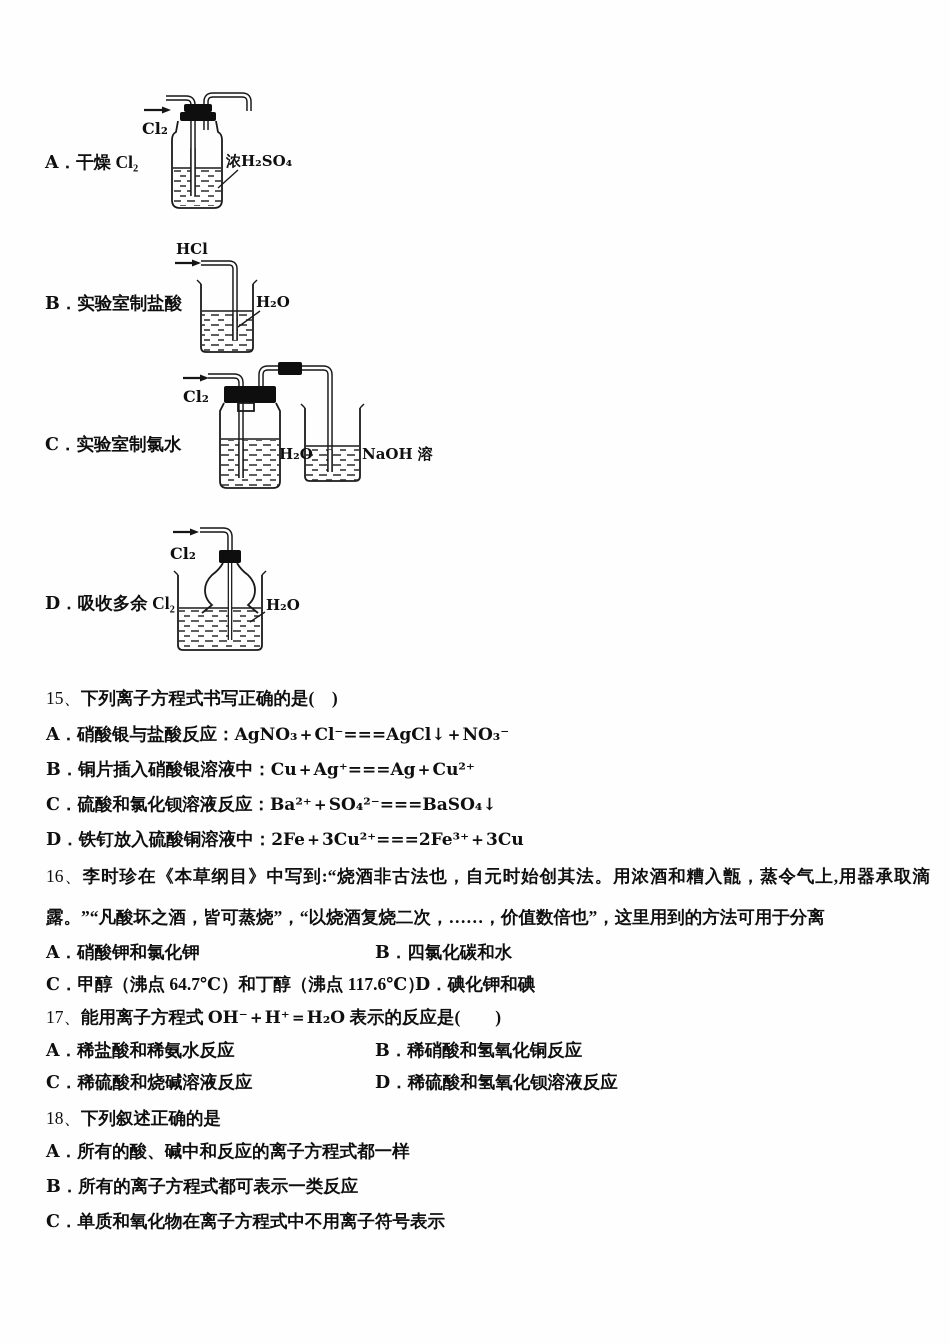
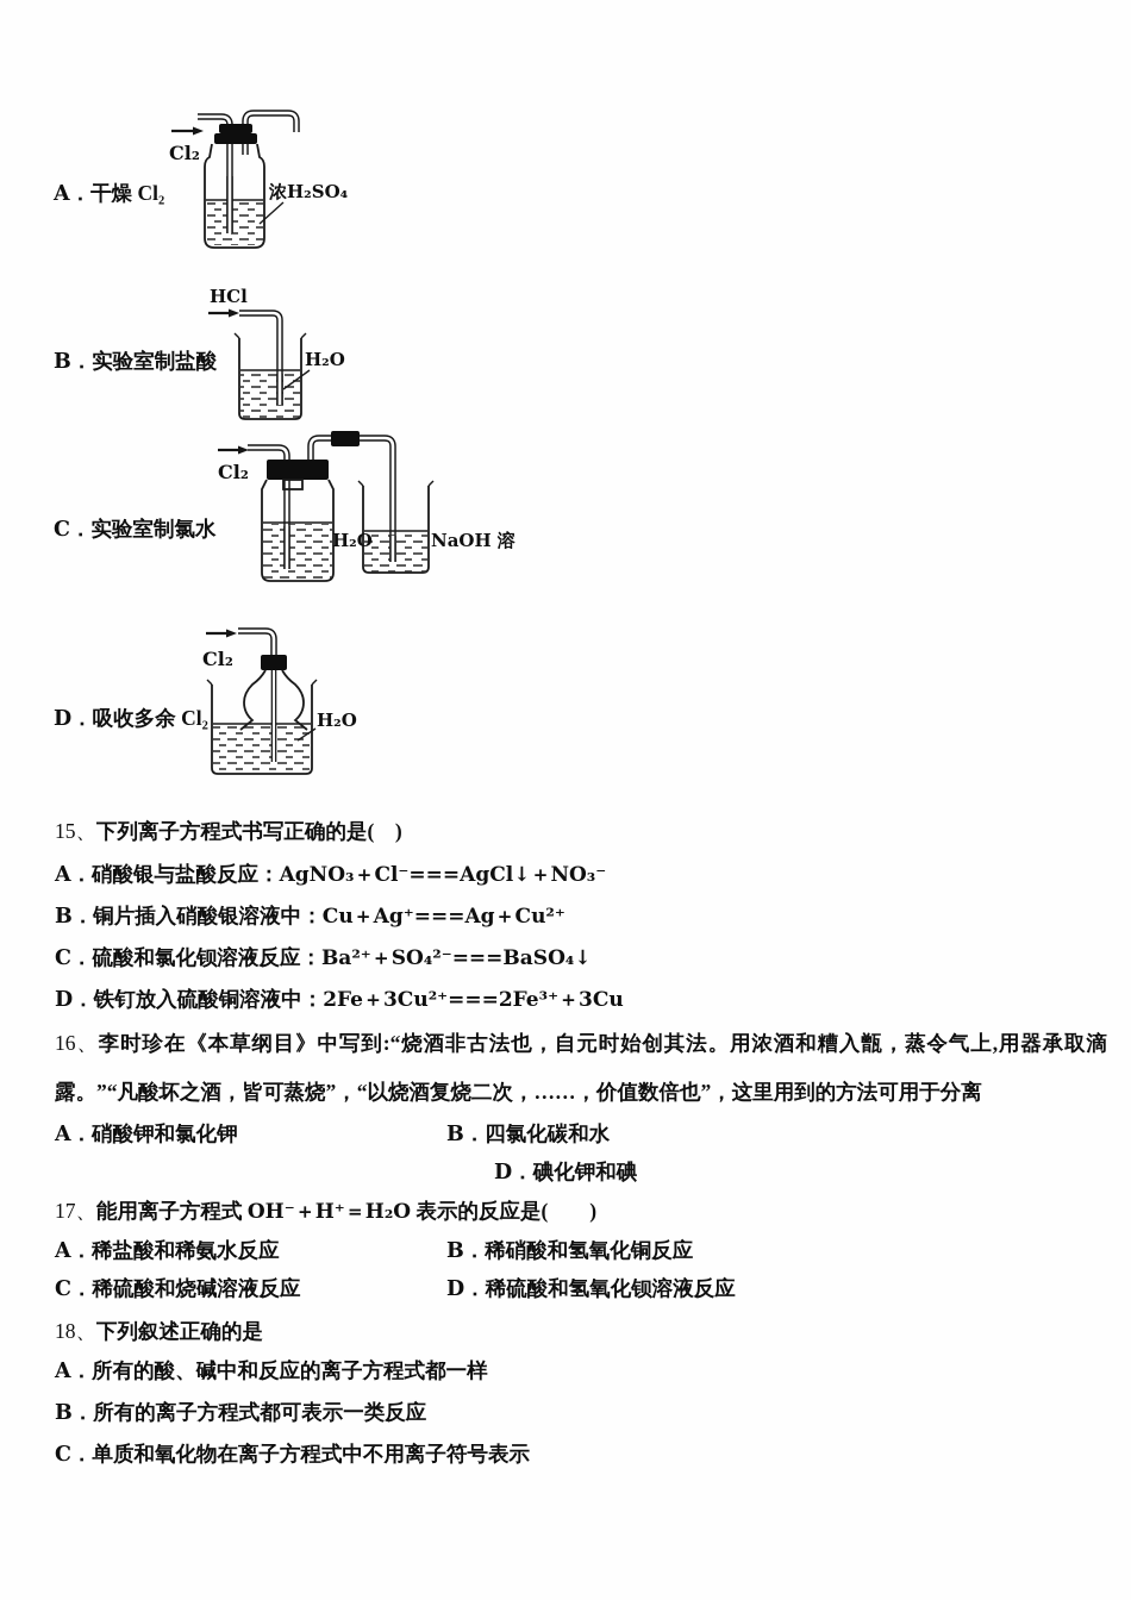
  A．干燥 Cl₂
  Cl₂
  浓H₂SO₄
  B．实验室制盐酸
  HCl
  H₂O
  C．实验室制氯水
  Cl₂
  H₂O
  NaOH 溶
  D．吸收多余 Cl₂
  Cl₂
  H₂O
  15、下列离子方程式书写正确的是( )
  A．硝酸银与盐酸反应：AgNO₃＋Cl⁻===AgCl↓＋NO₃⁻
  B．铜片插入硝酸银溶液中：Cu＋Ag⁺===Ag＋Cu²⁺
  C．硫酸和氯化钡溶液反应：Ba²⁺＋SO₄²⁻===BaSO₄↓
  D．铁钉放入硫酸铜溶液中：2Fe＋3Cu²⁺===2Fe³⁺＋3Cu
  16、李时珍在《本草纲目》中写到:“烧酒非古法也，自元时始创其法。用浓酒和糟入甑，蒸令气上,用器承取滴露。”“凡酸坏之酒，皆可蒸烧”，“以烧酒复烧二次，……，价值数倍也”，这里用到的方法可用于分离
  A．硝酸钾和氯化钾
  B．四氯化碳和水
- C．甲醇（沸点 64.7℃）和丁醇（沸点 117.6℃）
  D．碘化钾和碘
  17、能用离子方程式 OH⁻＋H⁺＝H₂O 表示的反应是( )
  A．稀盐酸和稀氨水反应
  B．稀硝酸和氢氧化铜反应
  C．稀硫酸和烧碱溶液反应
  D．稀硫酸和氢氧化钡溶液反应
  18、下列叙述正确的是
  A．所有的酸、碱中和反应的离子方程式都一样
  B．所有的离子方程式都可表示一类反应
  C．单质和氧化物在离子方程式中不用离子符号表示
